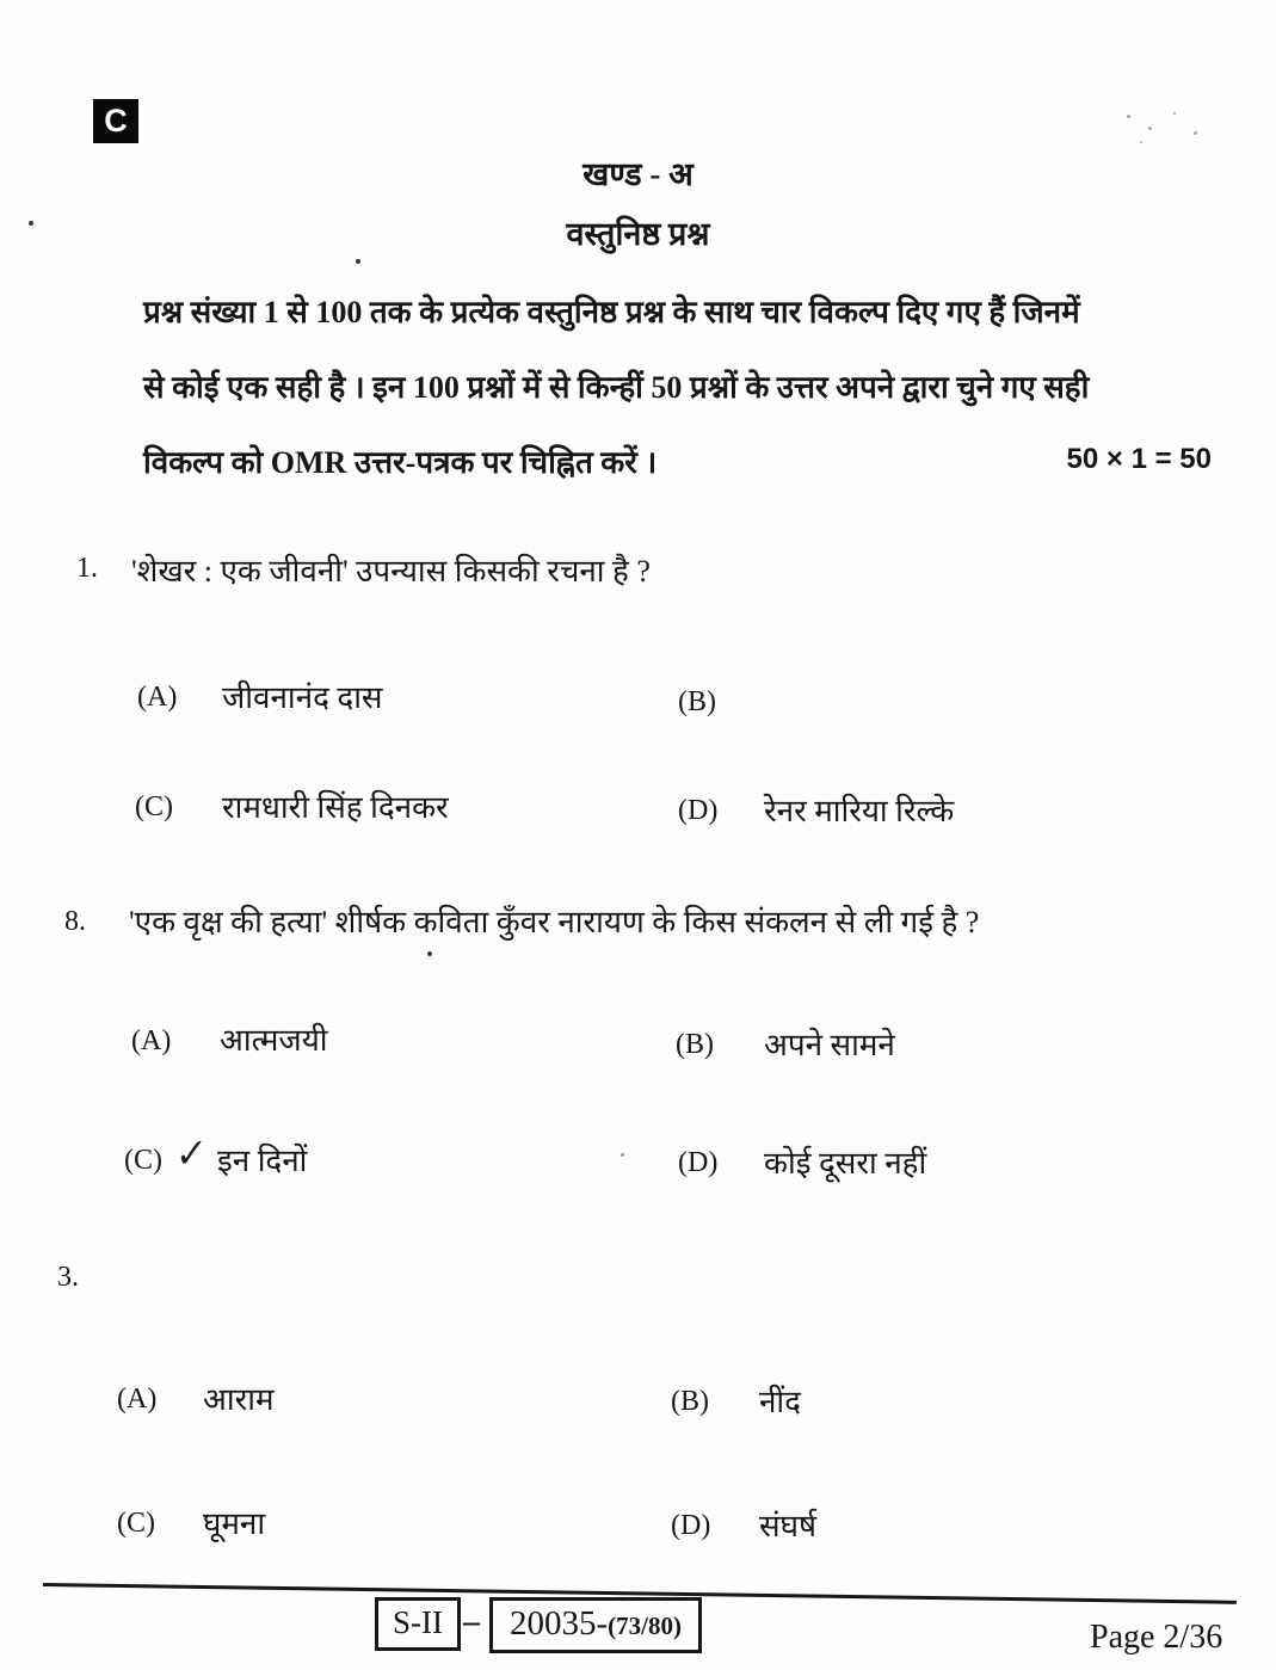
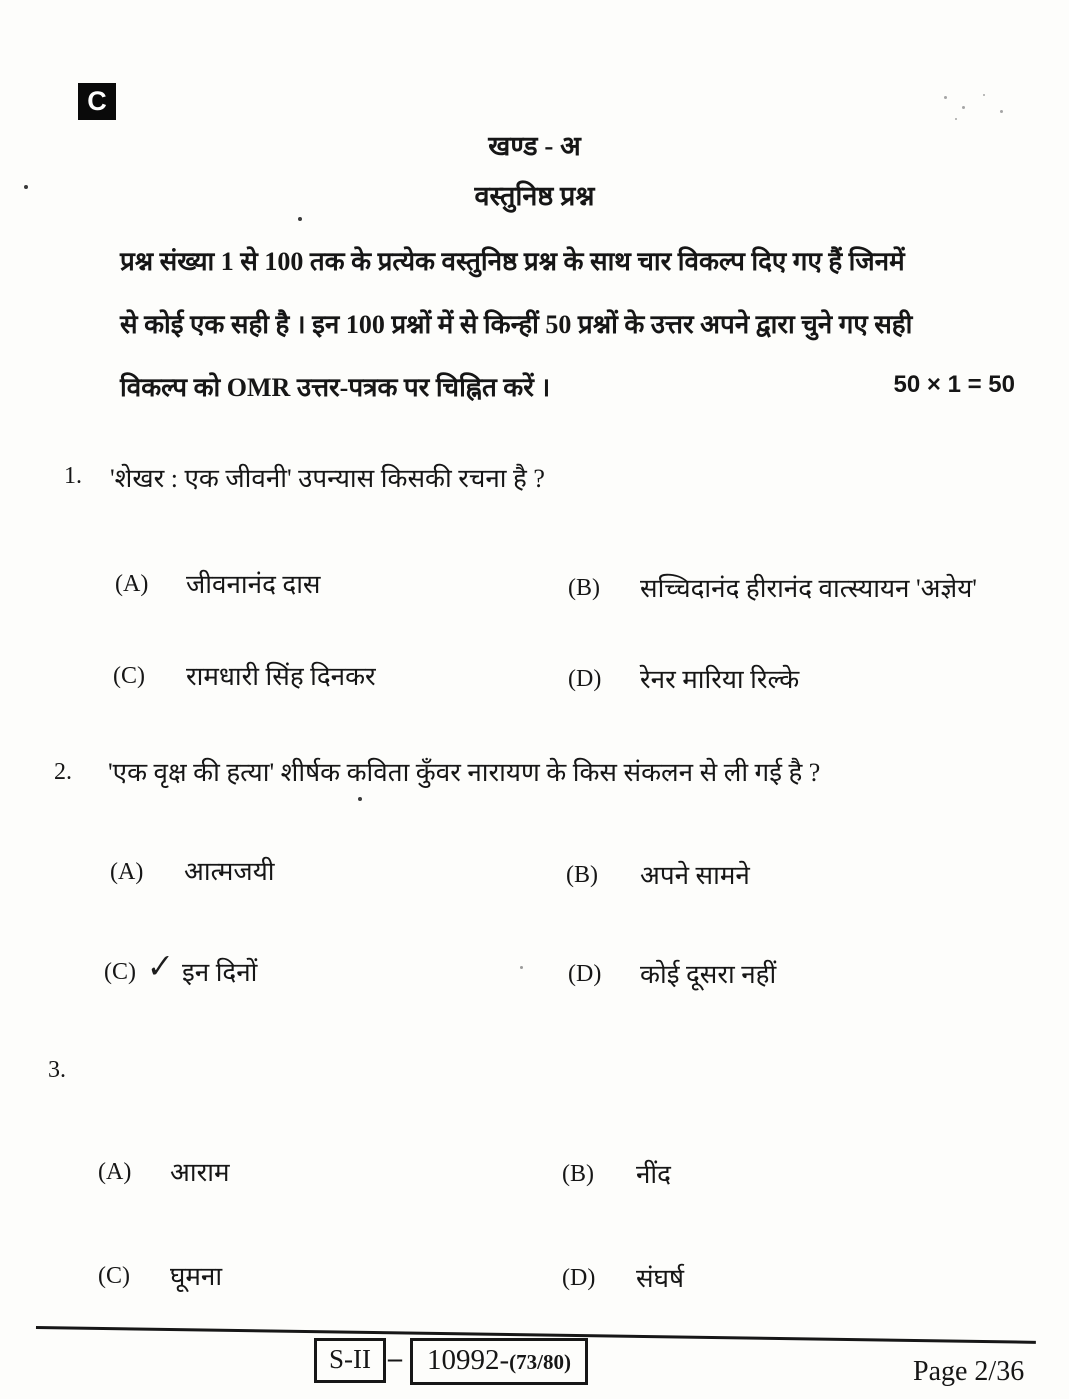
  C
  खण्ड - अ
  वस्तुनिष्ठ प्रश्न
  प्रश्न संख्या 1 से 100 तक के प्रत्येक वस्तुनिष्ठ प्रश्न के साथ चार विकल्प दिए गए हैं जिनमें
  से कोई एक सही है । इन 100 प्रश्नों में से किन्हीं 50 प्रश्नों के उत्तर अपने द्वारा चुने गए सही
  विकल्प को OMR उत्तर-पत्रक पर चिह्नित करें ।
  50 × 1 = 50
  1.
  'शेखर : एक जीवनी' उपन्यास किसकी रचना है ?
  (A)
  जीवनानंद दास
  (B)
+ सच्चिदानंद हीरानंद वात्स्यायन 'अज्ञेय'
  (C)
  रामधारी सिंह दिनकर
  (D)
  रेनर मारिया रिल्के
- 8.
+ 2.
  'एक वृक्ष की हत्या' शीर्षक कविता कुँवर नारायण के किस संकलन से ली गई है ?
  (A)
  आत्मजयी
  (B)
  अपने सामने
  (C)
  इन दिनों
  (D)
  कोई दूसरा नहीं
  3.
  (A)
  आराम
  (B)
  नींद
  (C)
  घूमना
  (D)
  संघर्ष
  S-II
  –
- 20035-(73/80)
+ 10992-(73/80)
  Page 2/36
